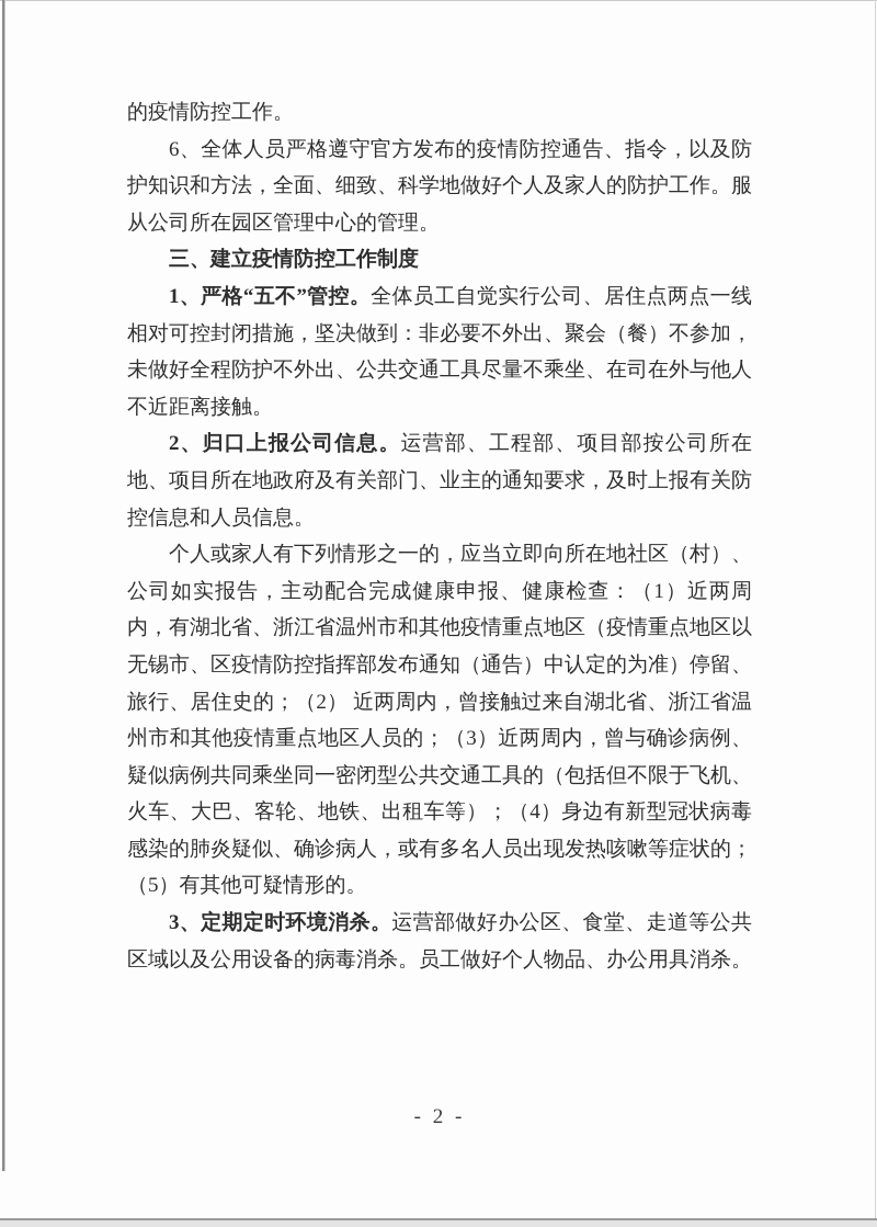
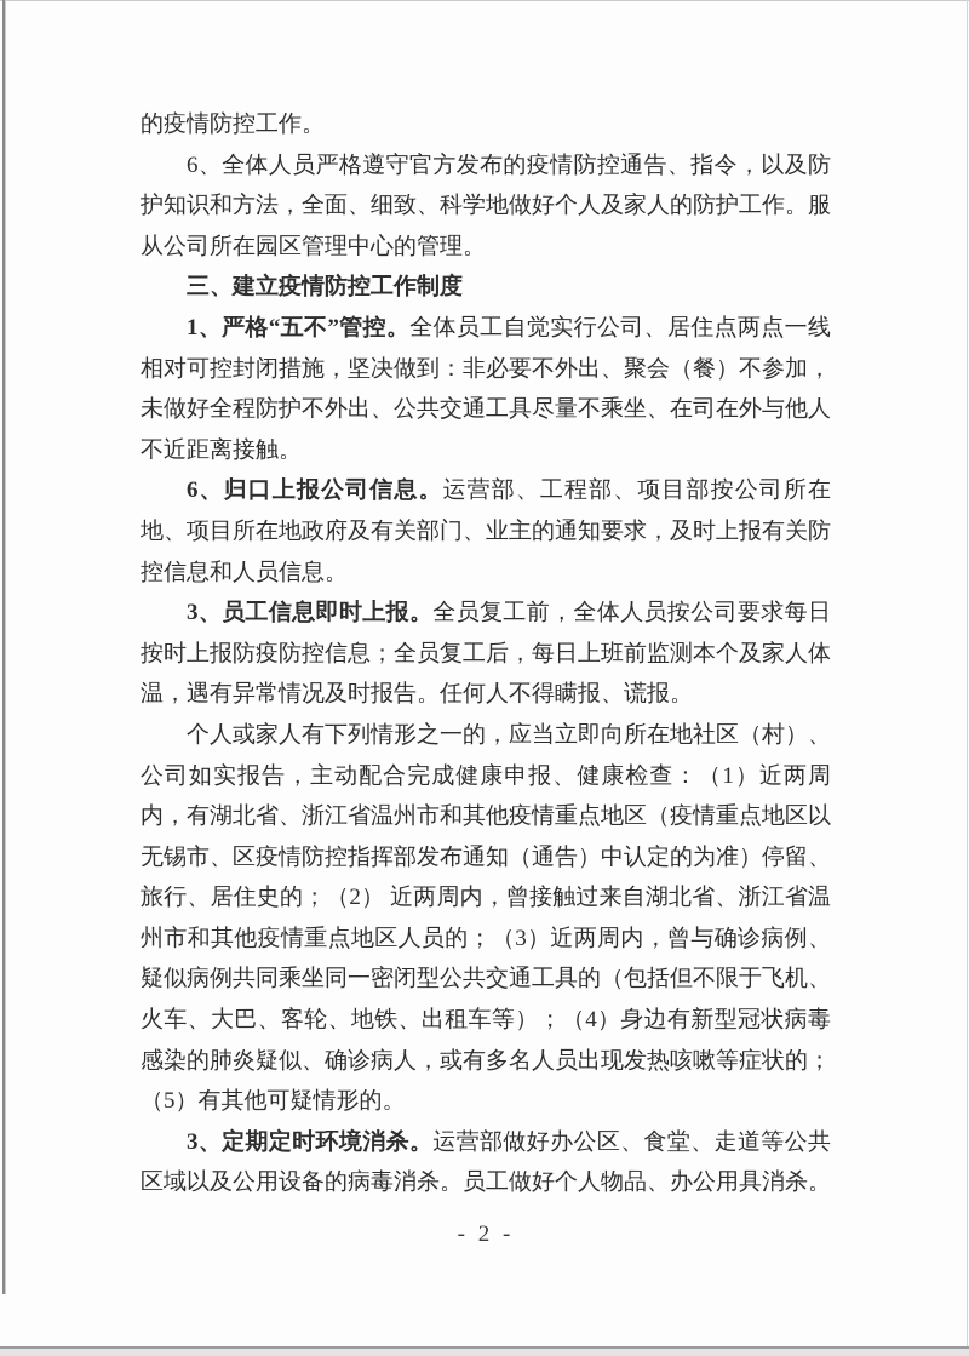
  的疫情防控工作。
  6、全体人员严格遵守官方发布的疫情防控通告、指令，以及防护知识和方法，全面、细致、科学地做好个人及家人的防护工作。服从公司所在园区管理中心的管理。
  三、建立疫情防控工作制度
  1、严格“五不”管控。全体员工自觉实行公司、居住点两点一线相对可控封闭措施，坚决做到：非必要不外出、聚会（餐）不参加，未做好全程防护不外出、公共交通工具尽量不乘坐、在司在外与他人不近距离接触。
- 2、归口上报公司信息。运营部、工程部、项目部按公司所在地、项目所在地政府及有关部门、业主的通知要求，及时上报有关防控信息和人员信息。
+ 6、归口上报公司信息。运营部、工程部、项目部按公司所在地、项目所在地政府及有关部门、业主的通知要求，及时上报有关防控信息和人员信息。
+ 3、员工信息即时上报。全员复工前，全体人员按公司要求每日按时上报防疫防控信息；全员复工后，每日上班前监测本个及家人体温，遇有异常情况及时报告。任何人不得瞒报、谎报。
  个人或家人有下列情形之一的，应当立即向所在地社区（村）、公司如实报告，主动配合完成健康申报、健康检查：（1）近两周内，有湖北省、浙江省温州市和其他疫情重点地区（疫情重点地区以无锡市、区疫情防控指挥部发布通知（通告）中认定的为准）停留、旅行、居住史的；（2） 近两周内，曾接触过来自湖北省、浙江省温州市和其他疫情重点地区人员的；（3）近两周内，曾与确诊病例、疑似病例共同乘坐同一密闭型公共交通工具的（包括但不限于飞机、火车、大巴、客轮、地铁、出租车等）；（4）身边有新型冠状病毒感染的肺炎疑似、确诊病人，或有多名人员出现发热咳嗽等症状的；（5）有其他可疑情形的。
  3、定期定时环境消杀。运营部做好办公区、食堂、走道等公共区域以及公用设备的病毒消杀。员工做好个人物品、办公用具消杀。
  - 2 -
